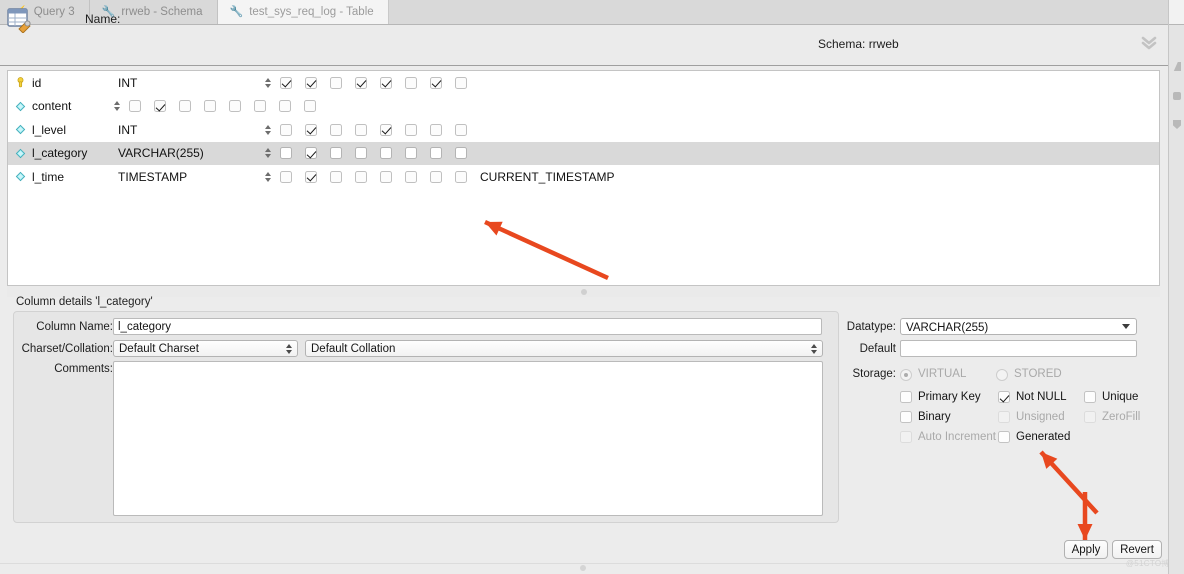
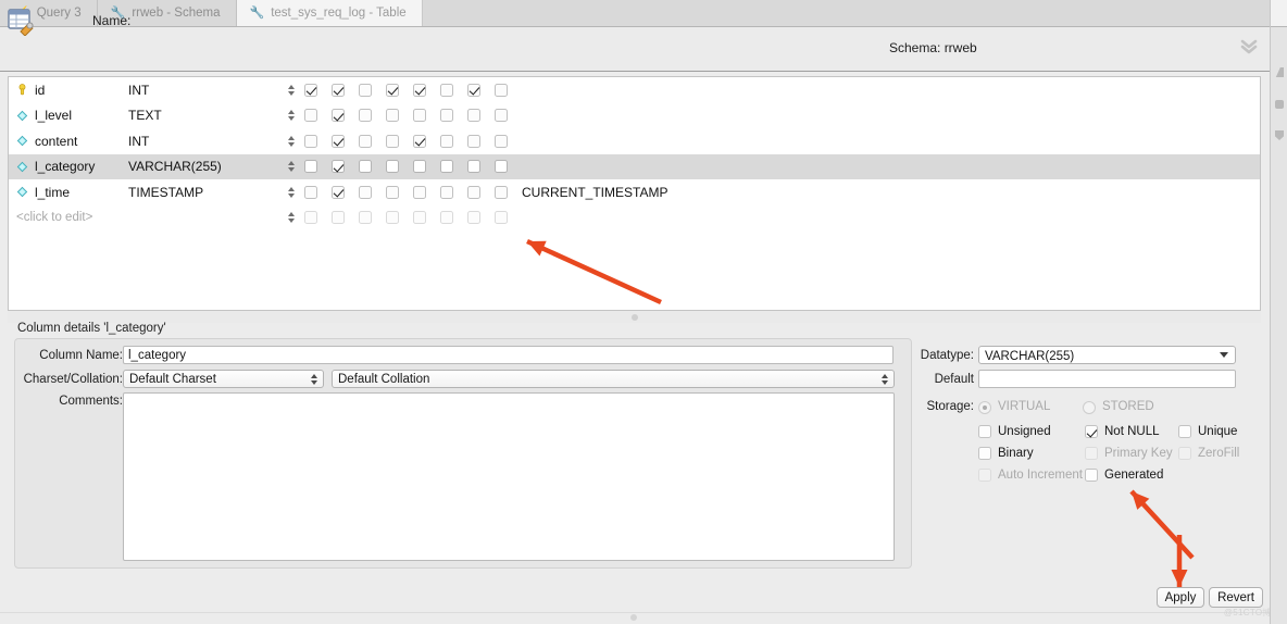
  Query 3
  🔧
  rrweb - Schema
  🔧
  test_sys_req_log - Table
  Name:
  Schema: rrweb
  id
  INT
- content
+ l_level
+ TEXT
- l_level
+ content
  INT
  l_category
  VARCHAR(255)
  l_time
  TIMESTAMP
  CURRENT_TIMESTAMP
+ <click to edit>
  Column details 'l_category'
  Column Name:
  l_category
  Charset/Collation:
  Default Charset
  Default Collation
  Comments:
  Datatype:
  VARCHAR(255)
  Default
  Storage:
  VIRTUAL
  STORED
- Primary Key
+ Unsigned
  Not NULL
  Unique
  Binary
- Unsigned
+ Primary Key
  ZeroFill
  Auto Increment
  Generated
  Apply
  Revert
  @51CTO博
